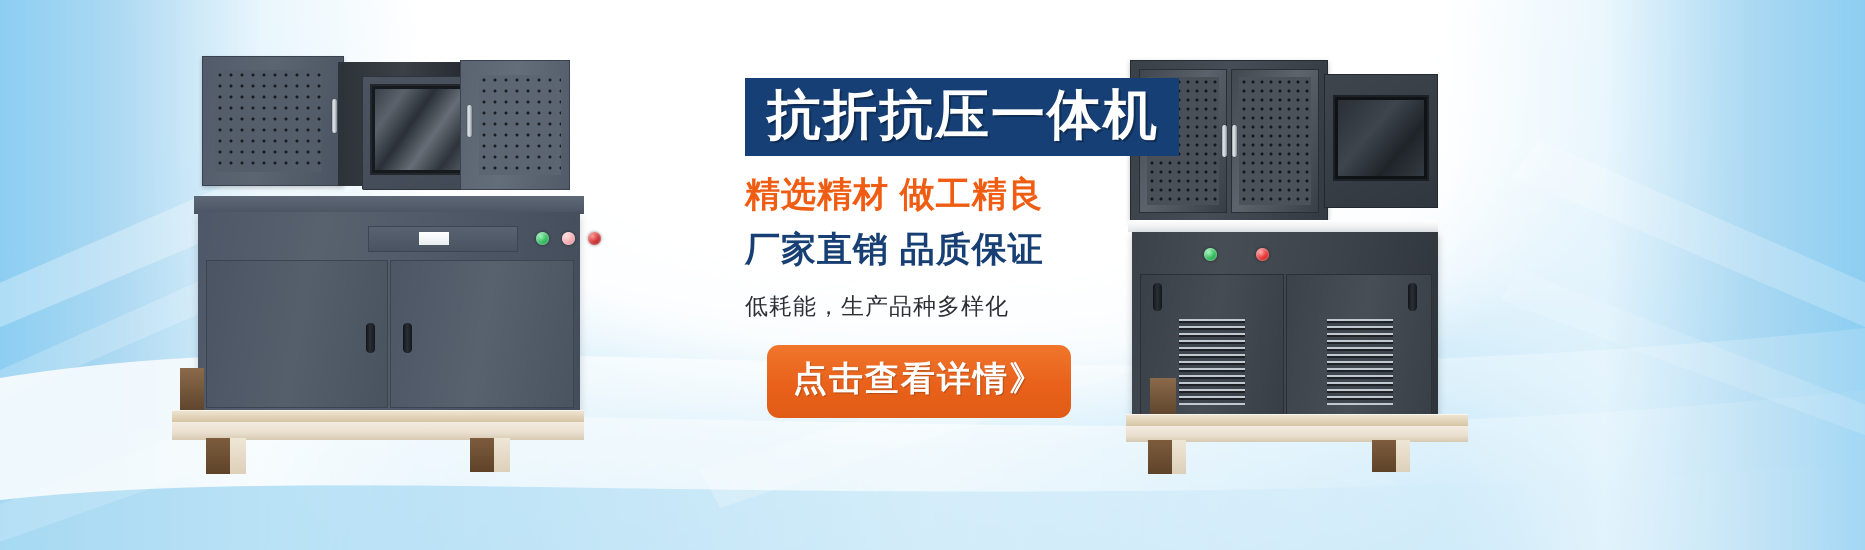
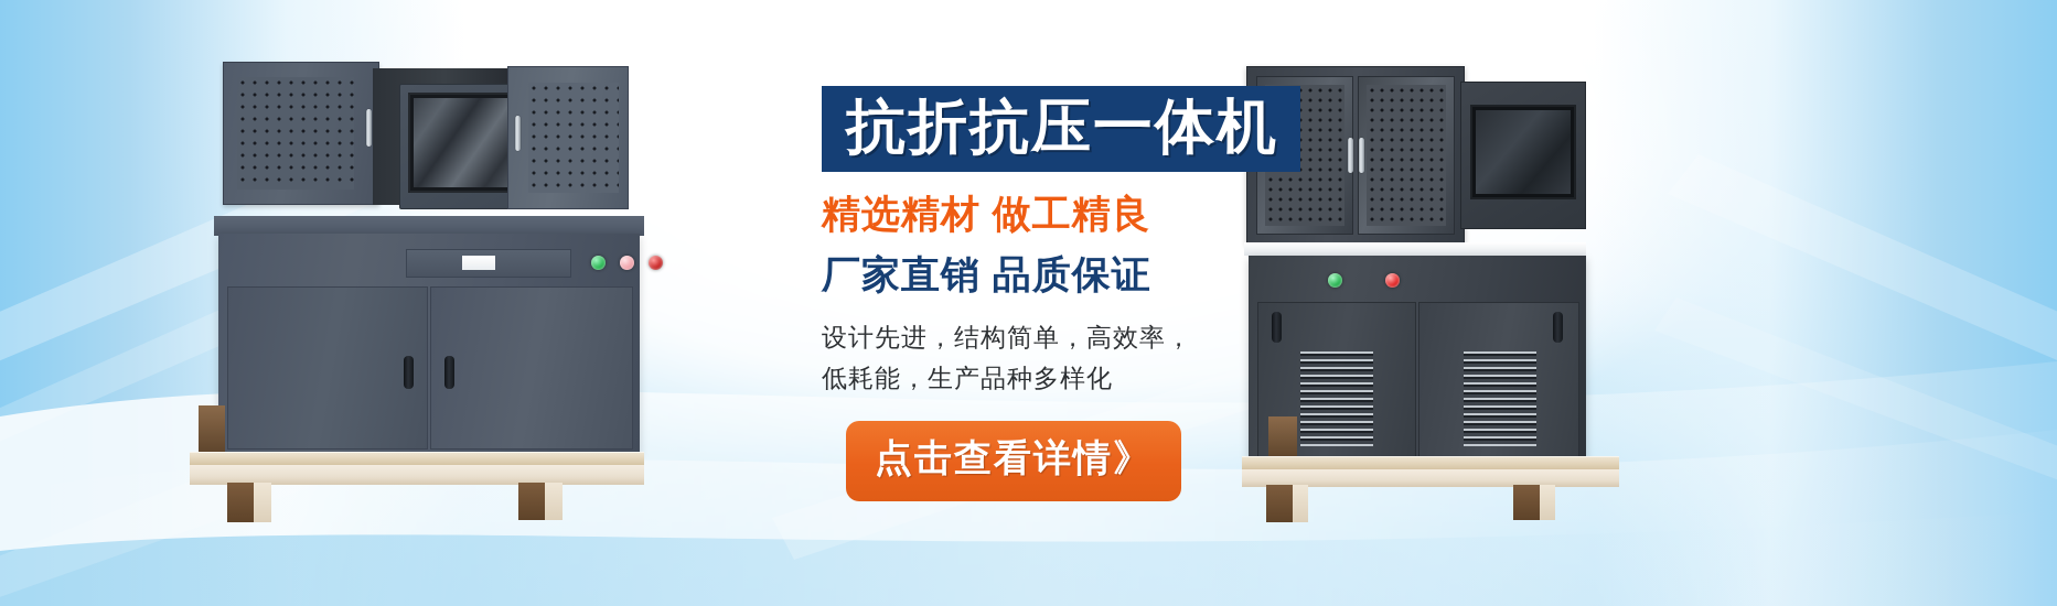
  抗折抗压一体机
  精选精材 做工精良
  厂家直销 品质保证
+ 设计先进，结构简单，高效率，
  低耗能，生产品种多样化
  点击查看详情》
